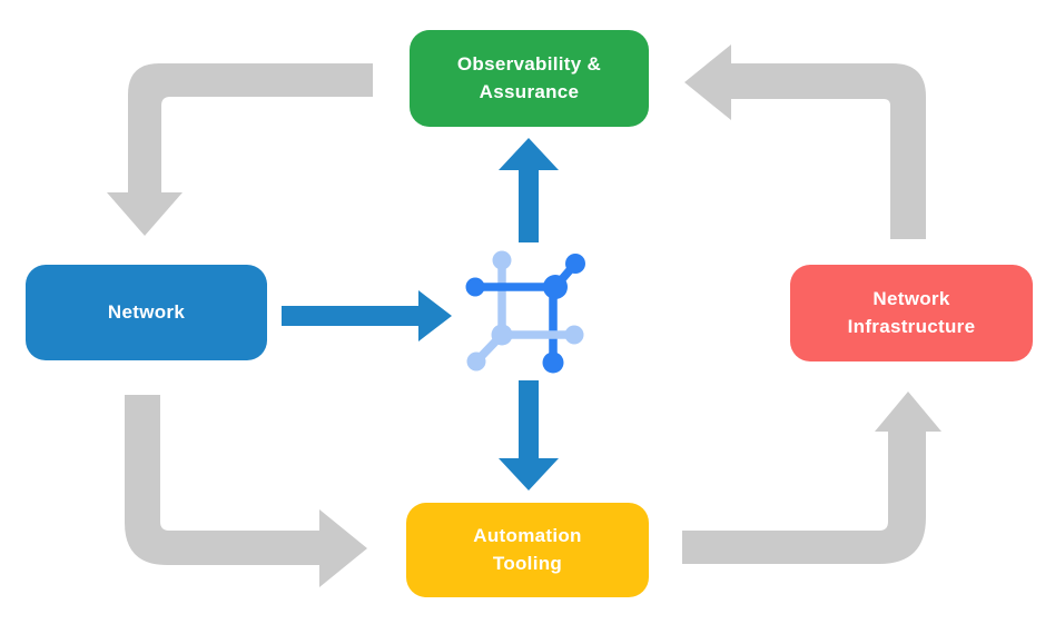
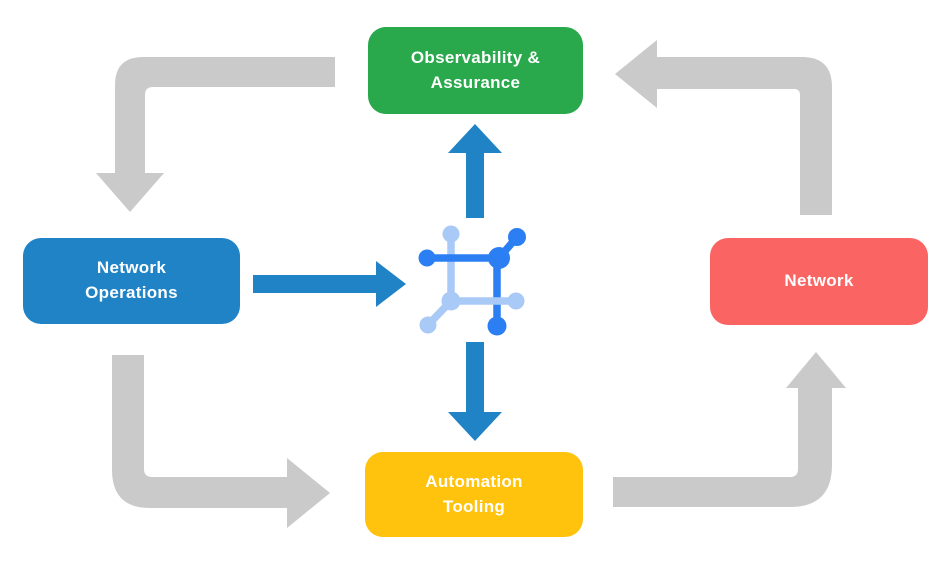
  Observability &
  Assurance
  Network
+ Operations
  Network
- Infrastructure
  Automation
  Tooling
